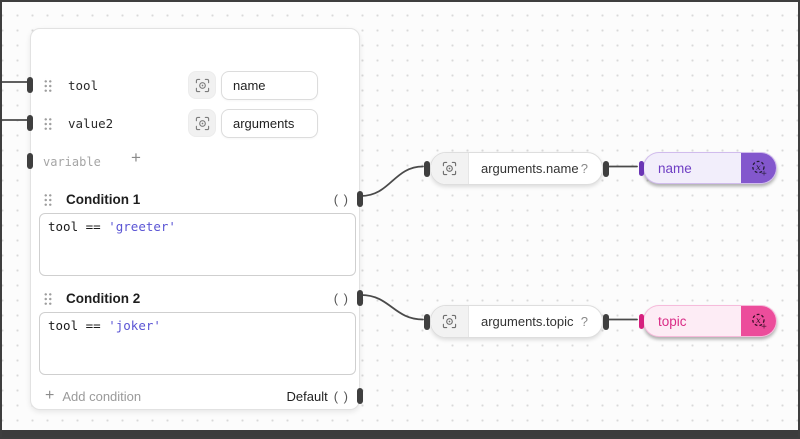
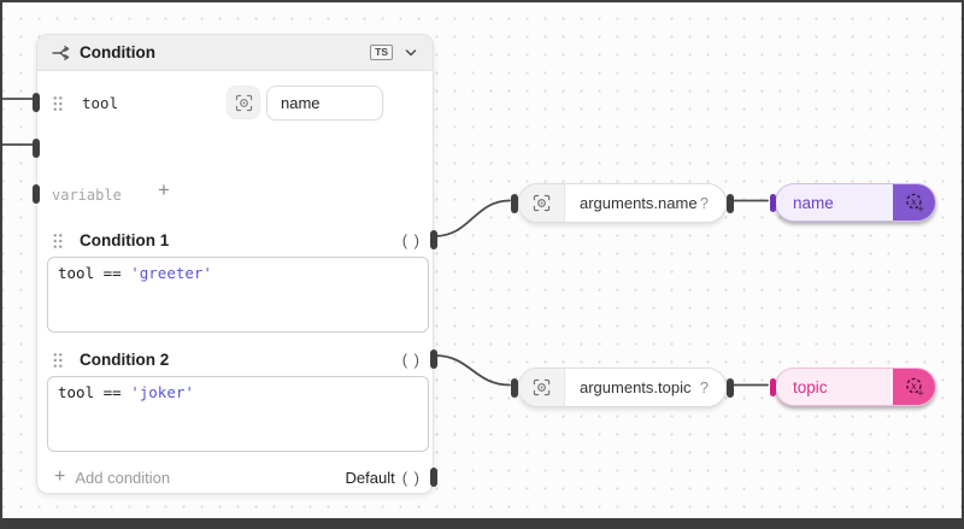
+ Condition
+ TS
  tool
  name
- value2
- arguments
  variable
  +
  Condition 1
  ( )
  tool == 'greeter'
  Condition 2
  ( )
  tool == 'joker'
  +
  Add condition
  Default
  ( )
  arguments.name
  ?
  arguments.topic
  ?
  name
  x
  +
  topic
  x
  +
